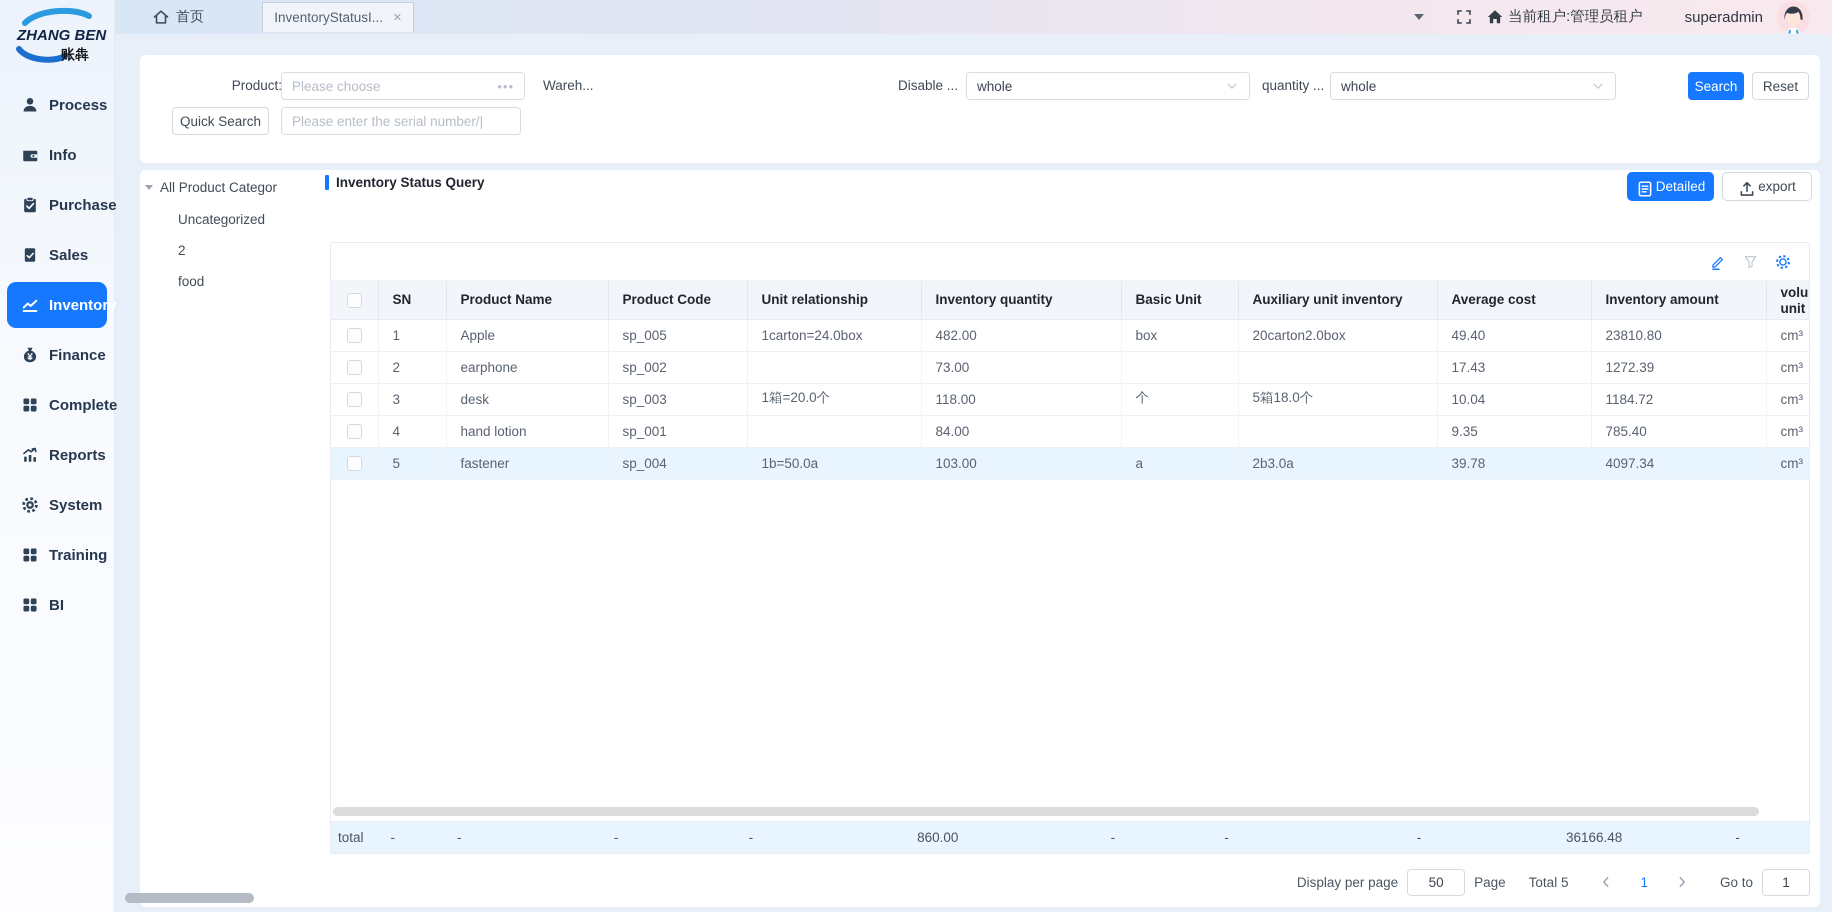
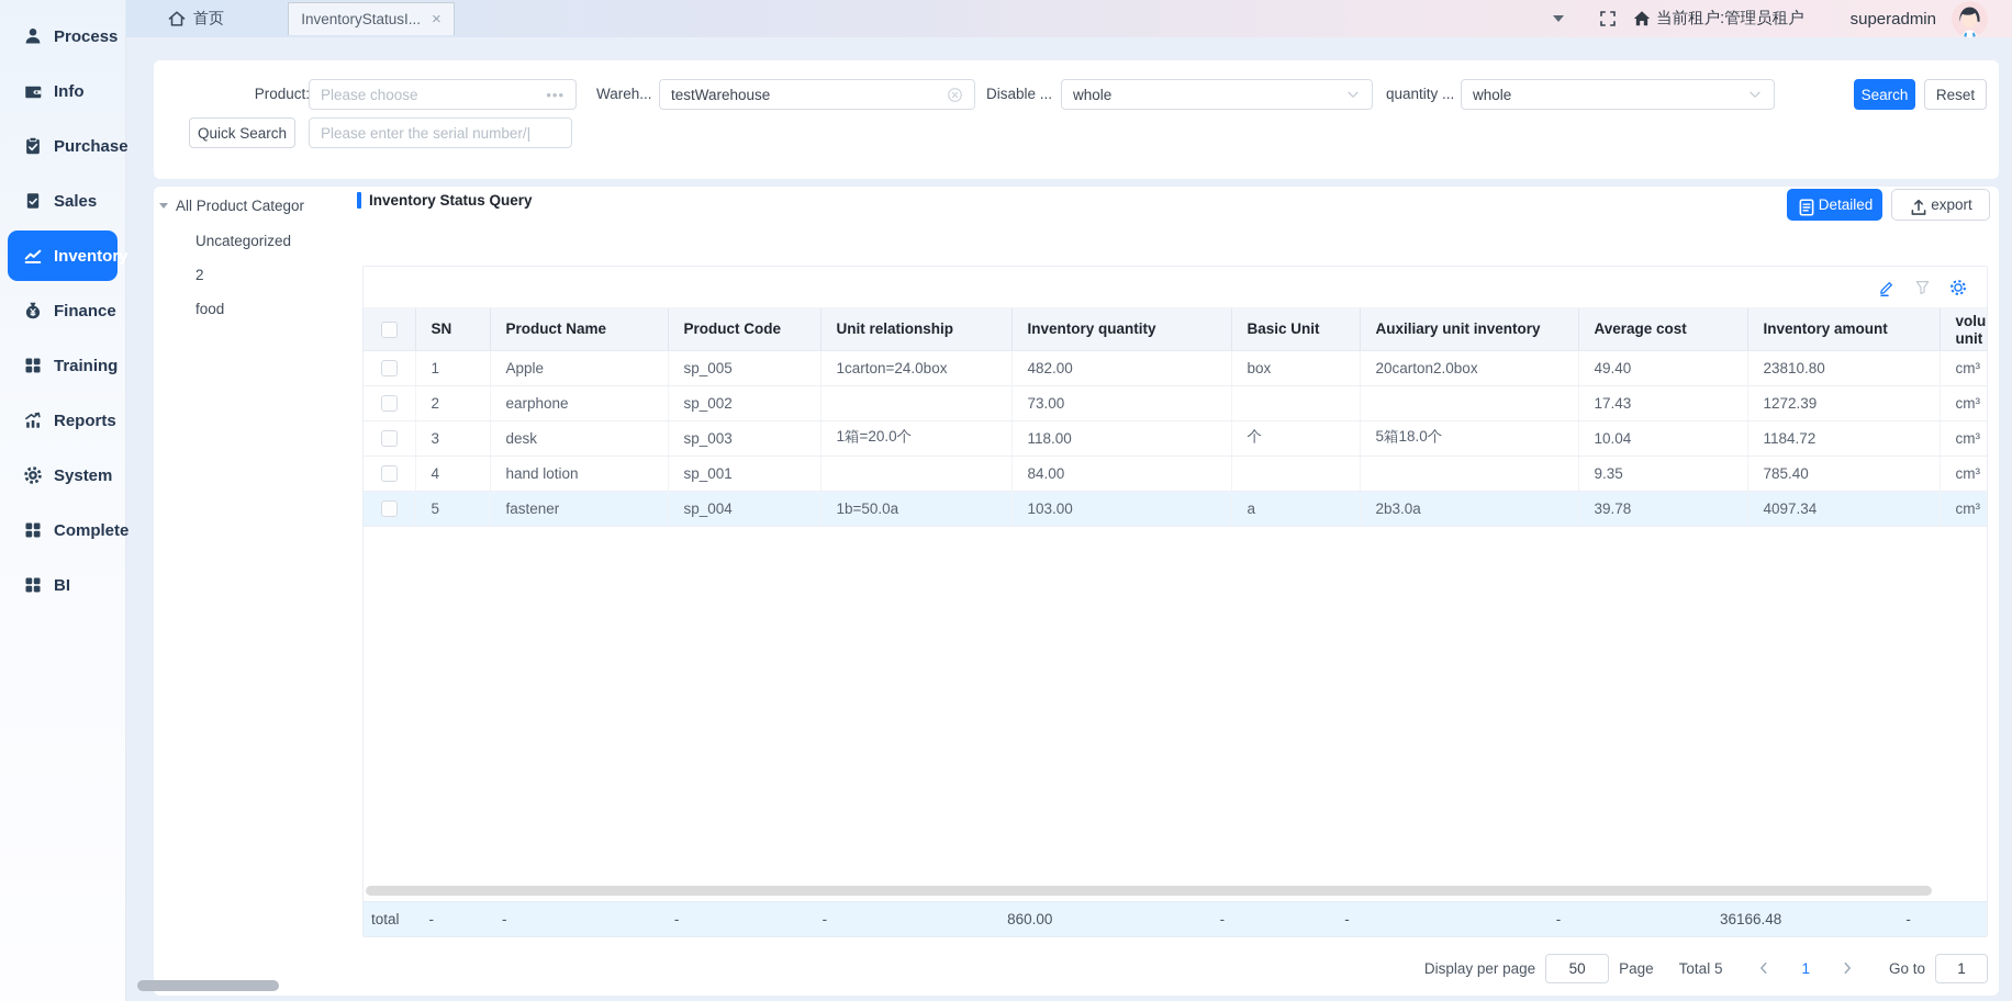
- ZHANG BEN
- 账犇
  Process
  Info
  Purchase
  Sales
  Inventory
  Finance
- Complete
+ Training
  Reports
  System
- Training
+ Complete
  BI
  首页
  InventoryStatusI...
  ×
  当前租户:管理员租户
  superadmin
  Product
  Please choose
  •••
  Wareh...
+ testWarehouse
  Disable ...
  whole
  quantity ...
  whole
  Search
  Reset
  Quick Search
  Please enter the serial number/|
  All Product Categor
  Uncategorized
  2
  food
  Inventory Status Query
  Detailed
  export
  	SN	Product Name	Product Code	Unit relationship	Inventory quantity	Basic Unit	Auxiliary unit inventory	Average cost	Inventory amount	volu unit
  	1	Apple	sp_005	1carton=24.0box	482.00	box	20carton2.0box	49.40	23810.80	cm³
  	2	earphone	sp_002		73.00			17.43	1272.39	cm³
  	3	desk	sp_003	1箱=20.0个	118.00	个	5箱18.0个	10.04	1184.72	cm³
  	4	hand lotion	sp_001		84.00			9.35	785.40	cm³
  	5	fastener	sp_004	1b=50.0a	103.00	a	2b3.0a	39.78	4097.34	cm³
  total
  -
  -
  -
  -
  860.00
  -
  -
  -
  36166.48
  -
  Display per page
  50
  Page
  Total 5
  1
  Go to
  1
